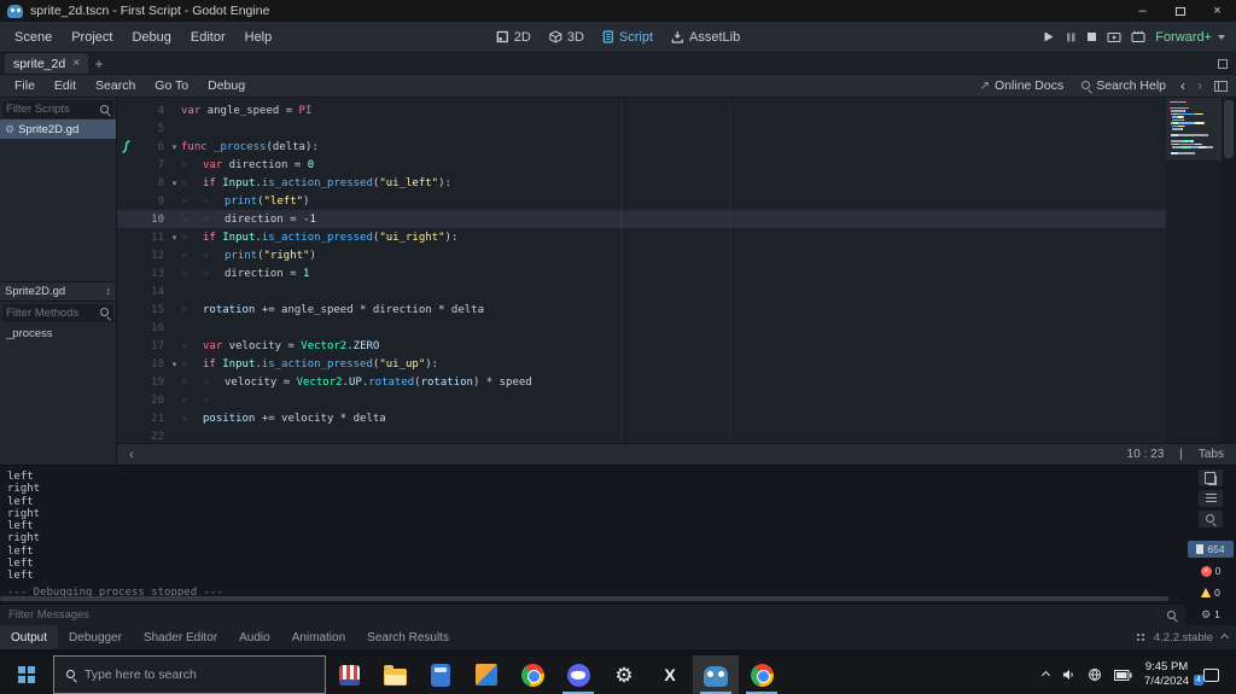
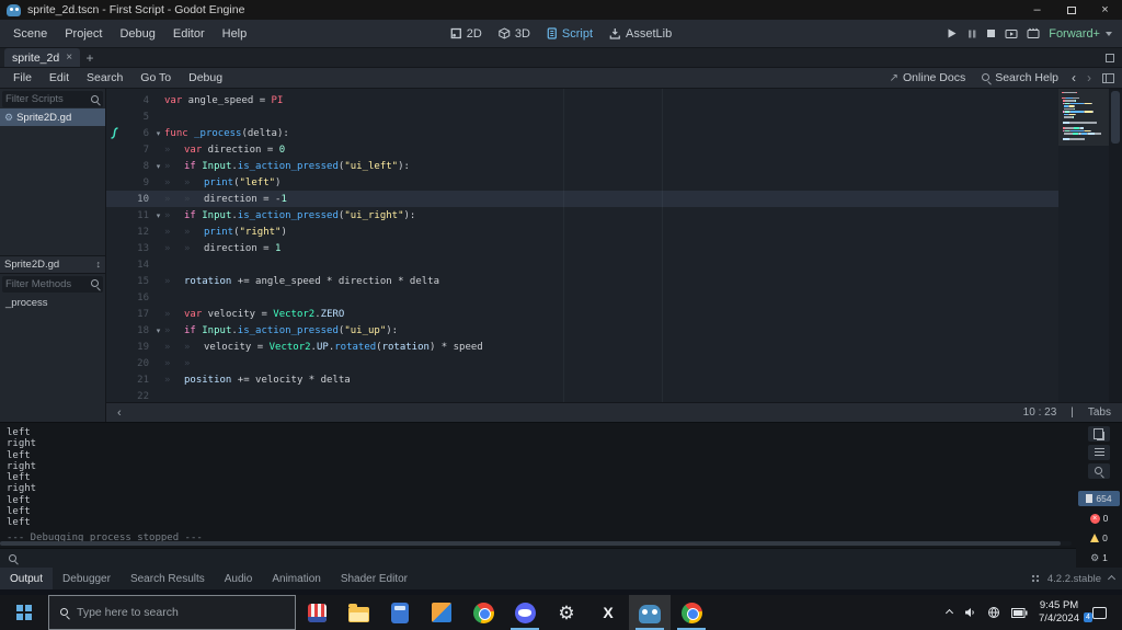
  sprite_2d.tscn - First Script - Godot Engine
  –
  ×
  Scene
  Project
  Debug
  Editor
  Help
  2D
  3D
  Script
  AssetLib
  Forward+
  sprite_2d
  ×
  +
  File
  Edit
  Search
  Go To
  Debug
  ↗
  Online Docs
  Search Help
  ‹
  ›
  Filter Scripts
  ⚙
  Sprite2D.gd
  Sprite2D.gd
  ↕
  Filter Methods
  _process
  4
  var angle_speed = PI
  5
  6
  func _process(delta):
  7
  » var direction = 0
  8
  » if Input.is_action_pressed("ui_left"):
  9
  » » print("left")
  10
  direction = -1
  11
  » if Input.is_action_pressed("ui_right"):
  12
  » » print("right")
  13
  » » direction = 1
  14
  15
  » rotation += angle_speed * direction * delta
  16
  17
  » var velocity = Vector2.ZERO
  18
  » if Input.is_action_pressed("ui_up"):
  19
  » » velocity = Vector2.UP.rotated(rotation) * speed
  20
  » »
  21
  » position += velocity * delta
  22
  ‹
  10 : 23
  |
  Tabs
  left
  right
  left
  right
  left
  right
  left
  left
  left
  --- Debugging process stopped ---
  654
  0
  0
  ⚙
  1
- Filter Messages
  Output
  Debugger
- Shader Editor
+ Search Results
  Audio
  Animation
- Search Results
+ Shader Editor
  4.2.2.stable
  Type here to search
  9:45 PM
  7/4/2024
